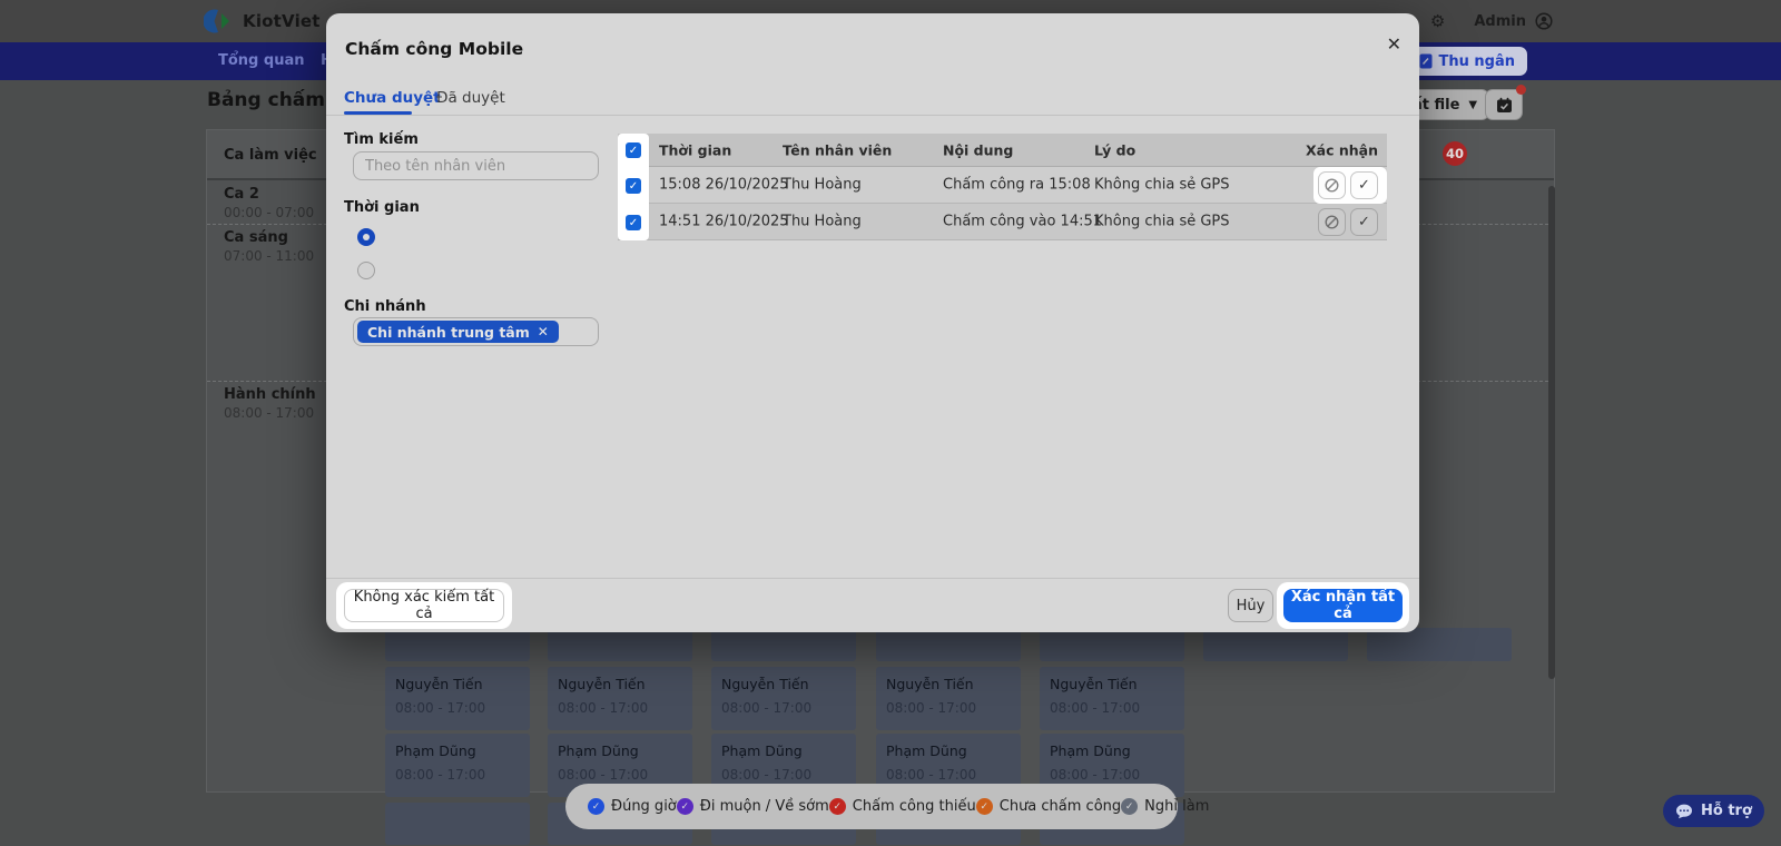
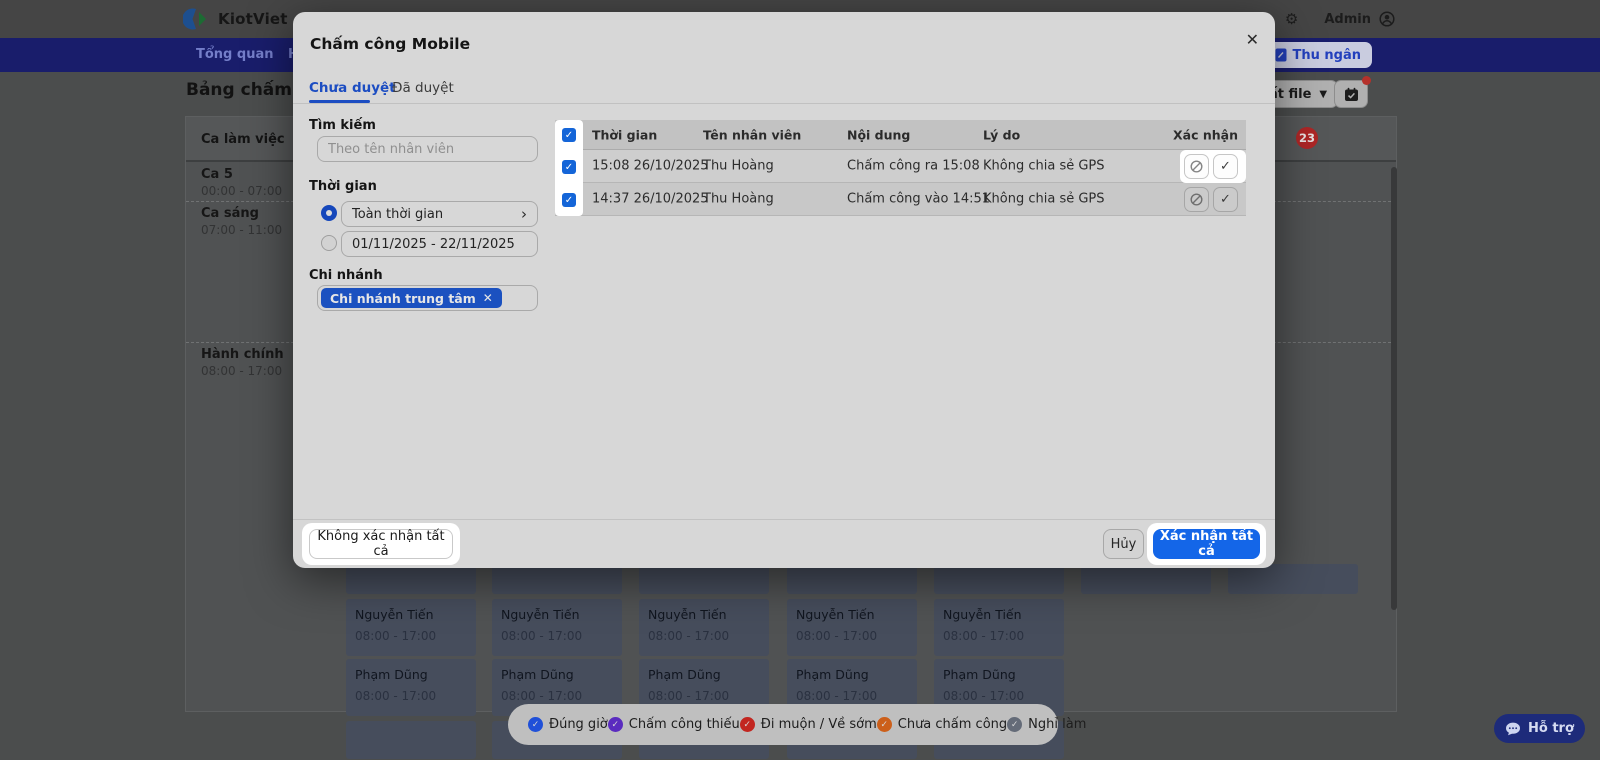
  KiotViet
  ⚙
  Admin
  Tổng quan
  Thu ngân
  t file
  ▼
  Ca làm việc
- 40
+ 23
- Ca 2
+ Ca 5
  00:00 - 07:00
  Ca sáng
  07:00 - 11:00
  Hành chính
  08:00 - 17:00
  Nguyễn Tiến
  08:00 - 17:00
  Nguyễn Tiến
  08:00 - 17:00
  Nguyễn Tiến
  08:00 - 17:00
  Nguyễn Tiến
  08:00 - 17:00
  Nguyễn Tiến
  08:00 - 17:00
  Phạm Dũng
  08:00 - 17:00
  Phạm Dũng
  08:00 - 17:00
  Phạm Dũng
  08:00 - 17:00
  Phạm Dũng
  08:00 - 17:00
  Phạm Dũng
  08:00 - 17:00
  ✓
  Đúng giờ
  ✓
- Đi muộn / Về sớm
+ Chấm công thiếu
  ✓
- Chấm công thiếu
+ Đi muộn / Về sớm
  ✓
  Chưa chấm công
  ✓
  Nghỉ làm
  Hỗ trợ
  Chấm công Mobile
  ✕
  Chưa duyệt
  Đã duyệt
  Tìm kiếm
  Theo tên nhân viên
  Thời gian
+ Toàn thời gian
+ ›
+ 01/11/2025 - 22/11/2025
  Chi nhánh
  Chi nhánh trung tâm
  ✕
  Thời gian
  Tên nhân viên
  Nội dung
  Lý do
  Xác nhận
  ✓
  15:08 26/10/2025
  Thu Hoàng
  Chấm công ra 15:08
  Không chia sẻ GPS
  ✓
  ✓
- 14:51 26/10/2025
+ 14:37 26/10/2025
  Thu Hoàng
  Chấm công vào 14:51
  Không chia sẻ GPS
  ✓
  ✓
- Không xác kiếm tất cả
+ Không xác nhận tất cả
  Hủy
  Xác nhận tất cả
